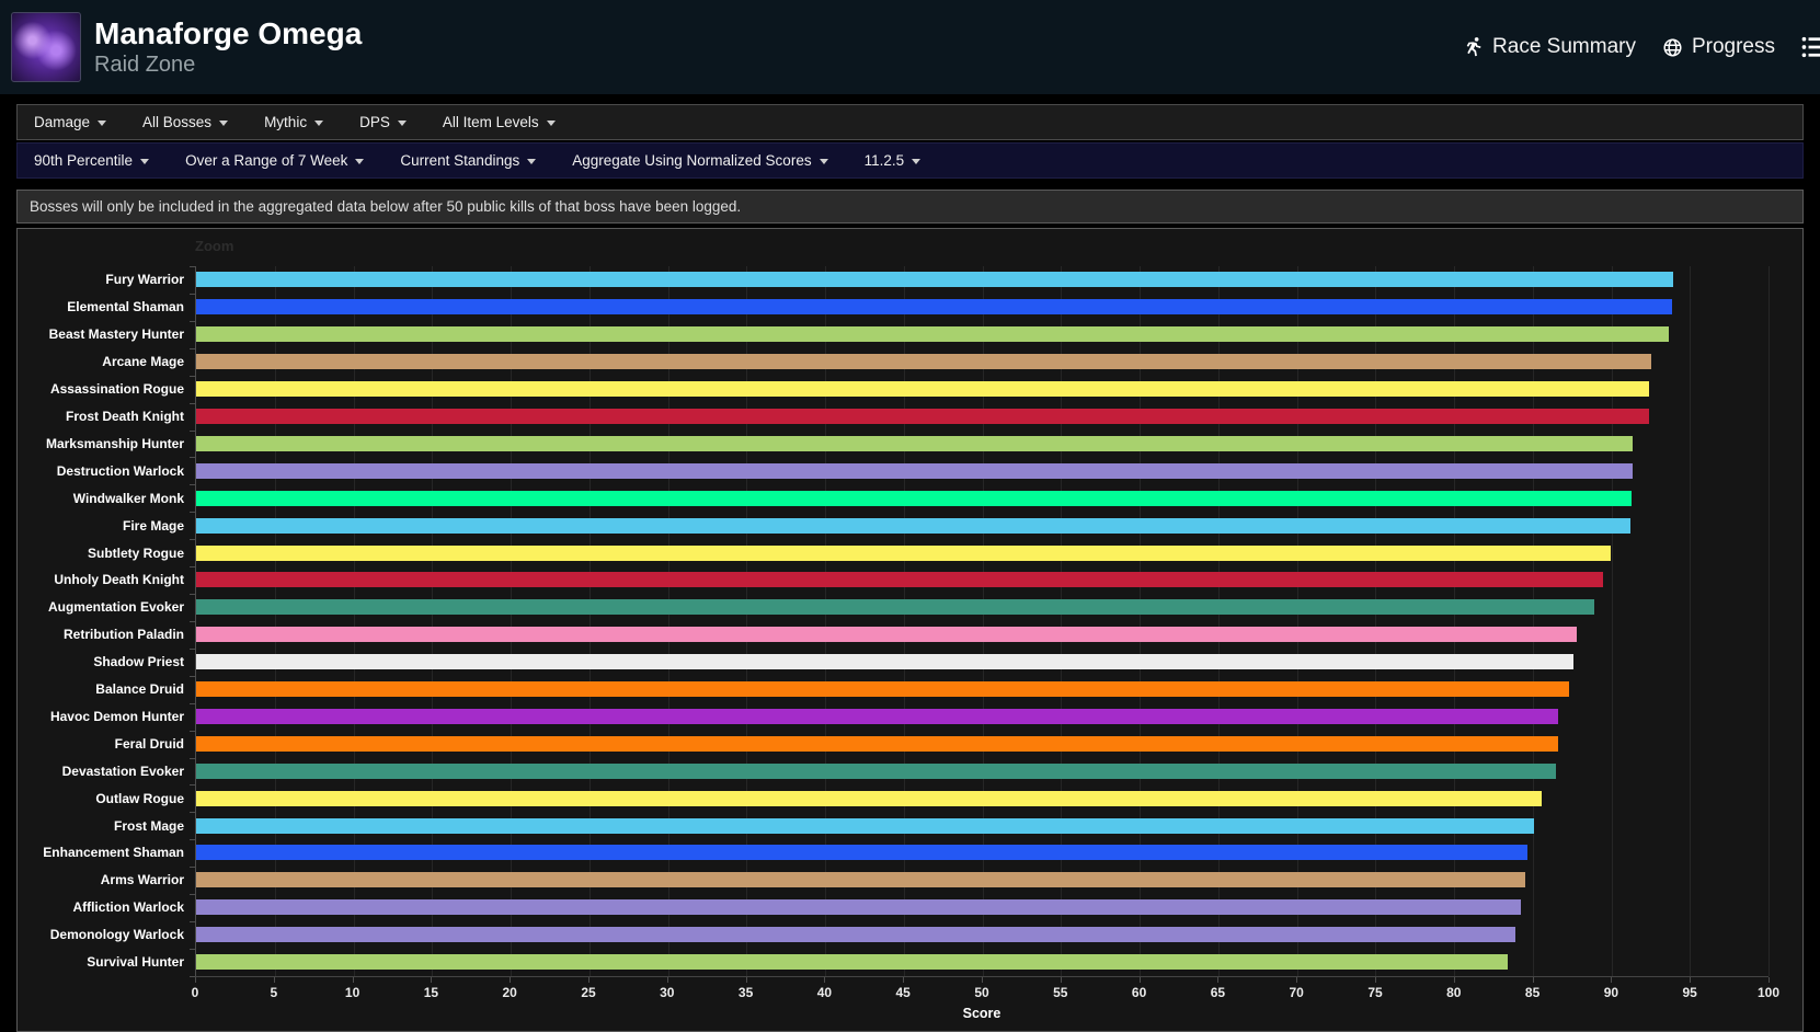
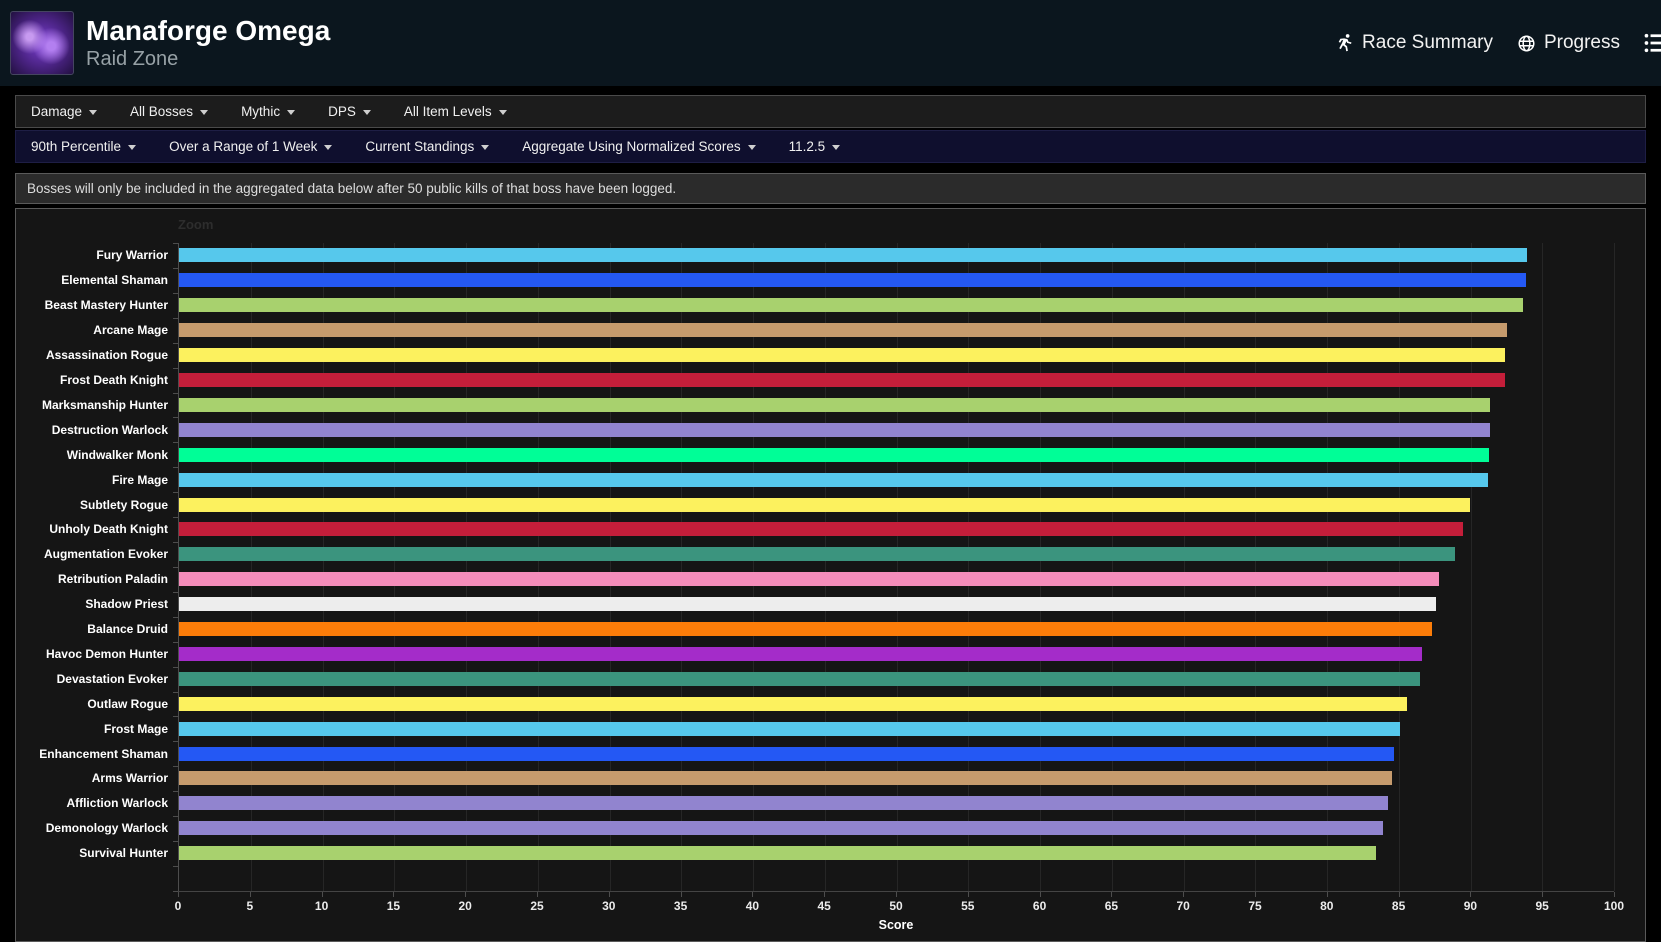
  Manaforge Omega
  Raid Zone
  Race Summary
  Progress
  Damage
  All Bosses
  Mythic
  DPS
  All Item Levels
  90th Percentile
- Over a Range of 7 Week
+ Over a Range of 1 Week
  Current Standings
  Aggregate Using Normalized Scores
  11.2.5
  Bosses will only be included in the aggregated data below after 50 public kills of that boss have been logged.
  Zoom
  Fury Warrior
  Elemental Shaman
  Beast Mastery Hunter
  Arcane Mage
  Assassination Rogue
  Frost Death Knight
  Marksmanship Hunter
  Destruction Warlock
  Windwalker Monk
  Fire Mage
  Subtlety Rogue
  Unholy Death Knight
  Augmentation Evoker
  Retribution Paladin
  Shadow Priest
  Balance Druid
  Havoc Demon Hunter
- Feral Druid
  Devastation Evoker
  Outlaw Rogue
  Frost Mage
  Enhancement Shaman
  Arms Warrior
  Affliction Warlock
  Demonology Warlock
  Survival Hunter
  Score
  0
  5
  10
  15
  20
  25
  30
  35
  40
  45
  50
  55
  60
  65
  70
  75
  80
  85
  90
  95
  100
